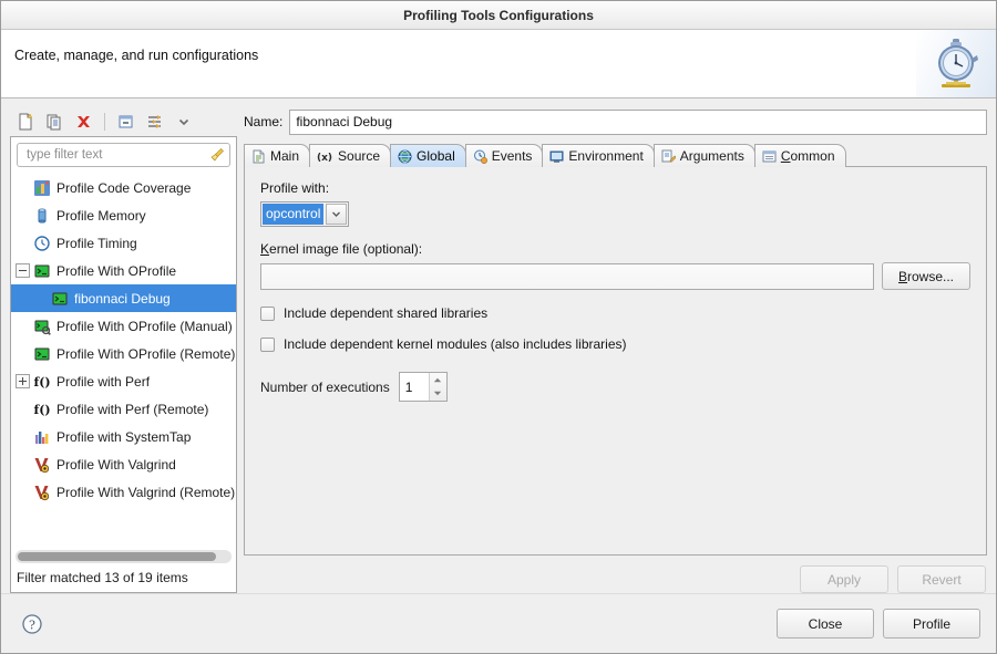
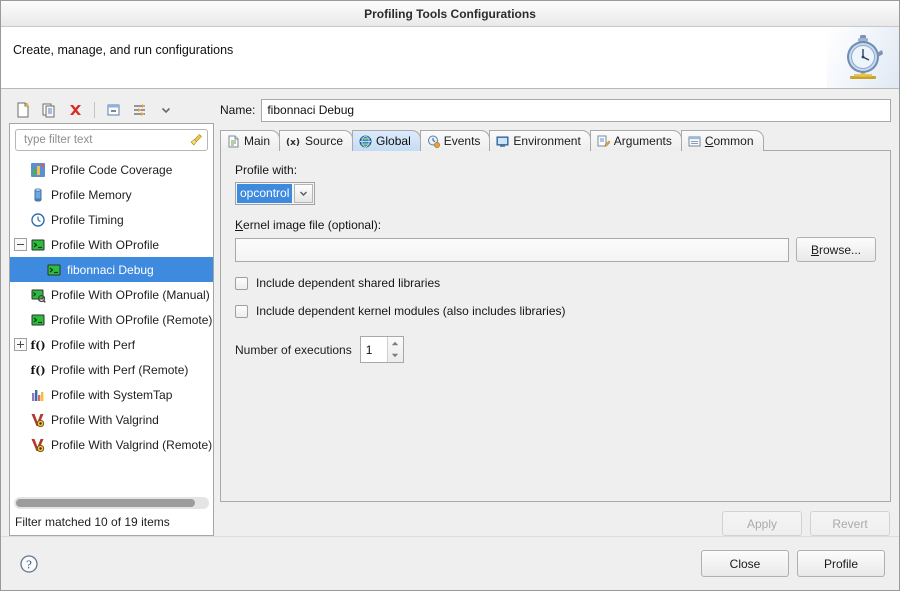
  Profiling Tools Configurations
  Create, manage, and run configurations
  type filter text
  Profile Code Coverage
  Profile Memory
  Profile Timing
  Profile With OProfile
  fibonnaci Debug
  Profile With OProfile (Manual)
  Profile With OProfile (Remote)
  f()
  Profile with Perf
  f()
  Profile with Perf (Remote)
  Profile with SystemTap
  Profile With Valgrind
  Profile With Valgrind (Remote)
- Filter matched 13 of 19 items
+ Filter matched 10 of 19 items
  Name:
  fibonnaci Debug
  Main
  (x)
  Source
  Global
  Events
  Environment
  Arguments
  Common
  Profile with:
  opcontrol
  Kernel image file (optional):
  Browse...
  Include dependent shared libraries
  Include dependent kernel modules (also includes libraries)
  Number of executions
  1
  Apply
  Revert
  ?
  Close
  Profile
